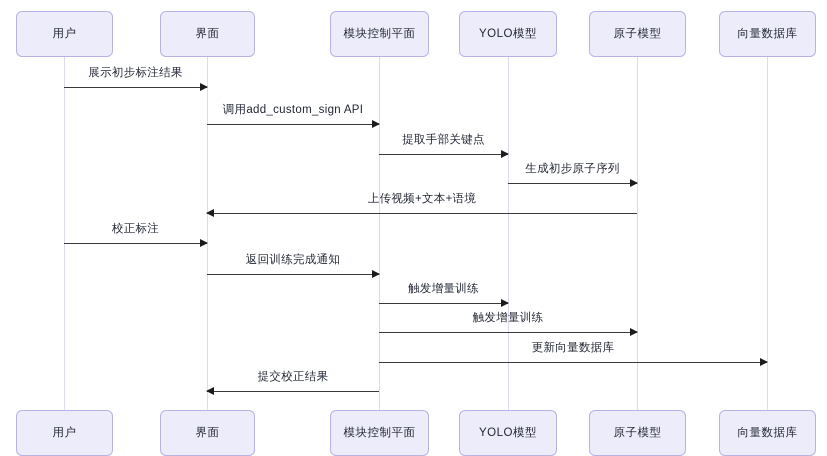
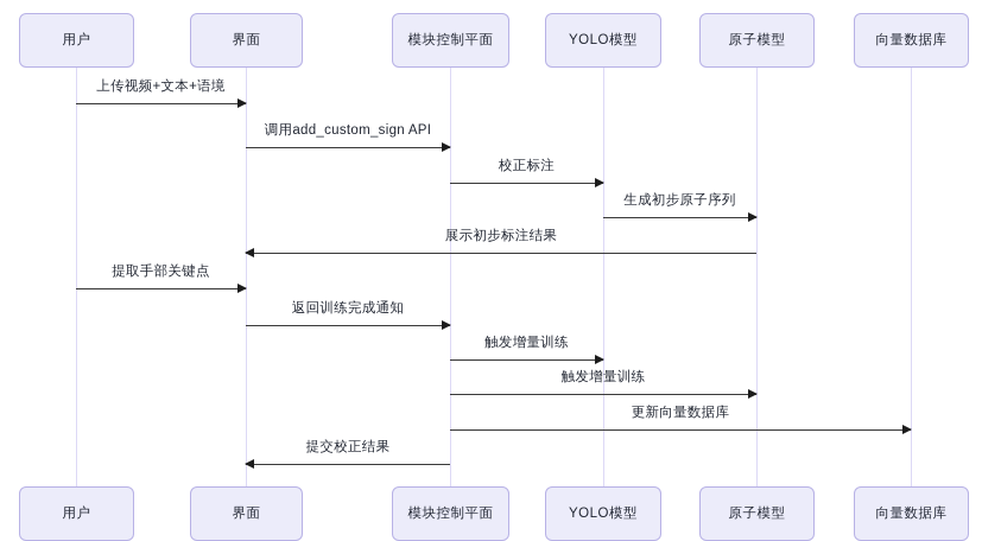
  用户
  界面
  模块控制平面
  YOLO模型
  原子模型
  向量数据库
  用户
  界面
  模块控制平面
  YOLO模型
  原子模型
  向量数据库
- 展示初步标注结果
+ 上传视频+文本+语境
  调用add_custom_sign API
- 提取手部关键点
+ 校正标注
  生成初步原子序列
- 上传视频+文本+语境
+ 展示初步标注结果
- 校正标注
+ 提取手部关键点
  返回训练完成通知
  触发增量训练
  触发增量训练
  更新向量数据库
  提交校正结果
